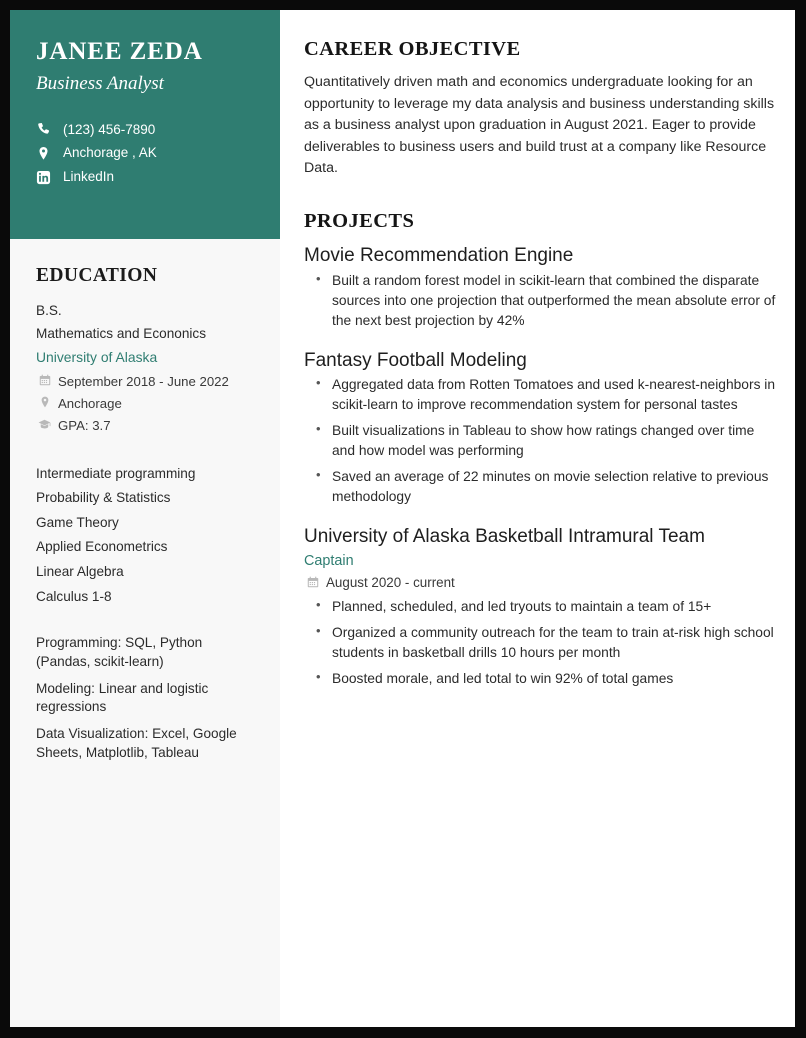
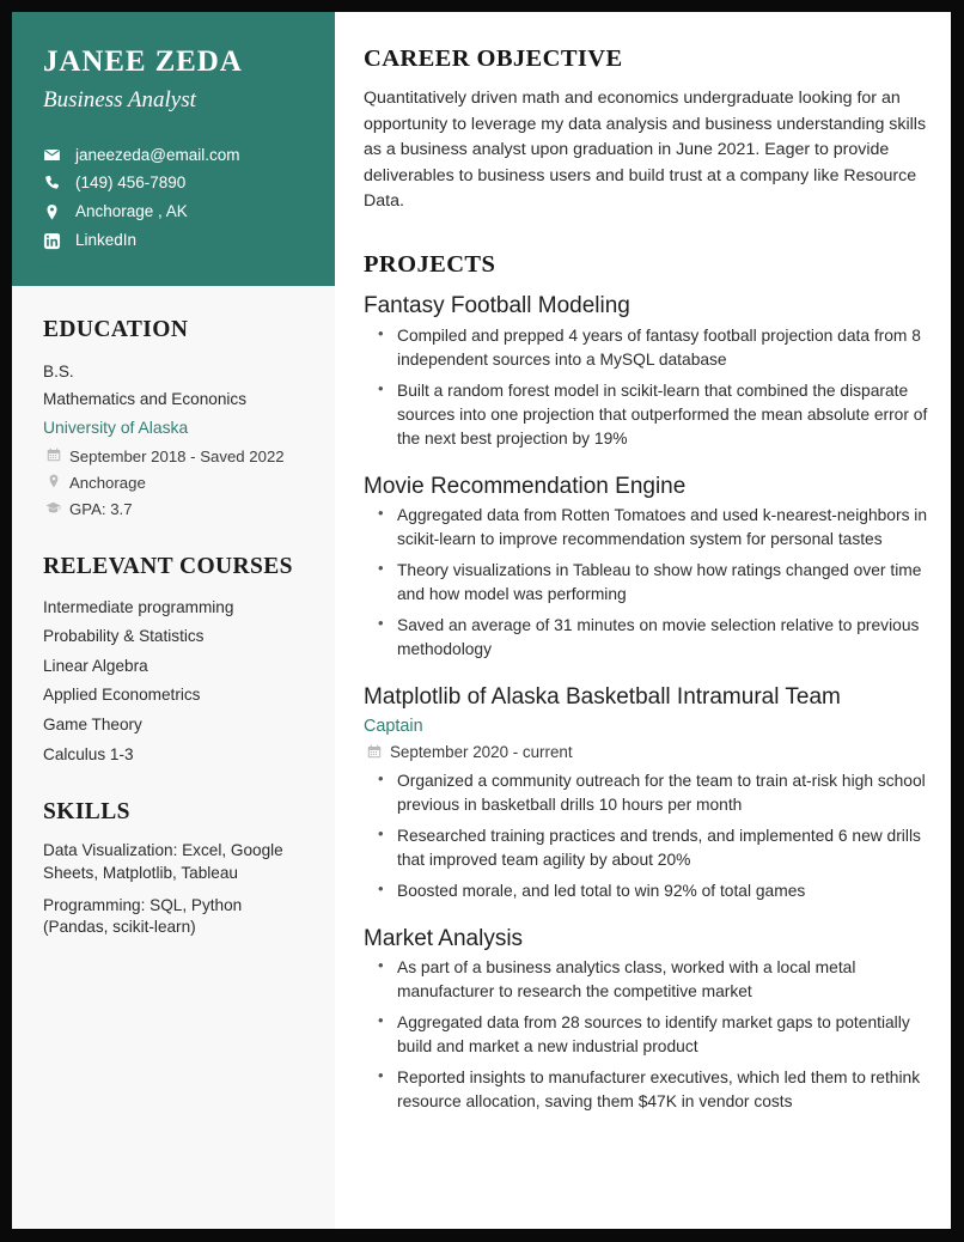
  JANEE ZEDA
  Business Analyst
+ janeezeda@email.com
- (123) 456-7890
+ (149) 456-7890
  Anchorage , AK
  LinkedIn
  EDUCATION
  B.S.
  Mathematics and Econonics
  University of Alaska
- September 2018 - June 2022
+ September 2018 - Saved 2022
  Anchorage
  GPA: 3.7
+ RELEVANT COURSES
  Intermediate programming
  Probability & Statistics
- Game Theory
+ Linear Algebra
  Applied Econometrics
- Linear Algebra
+ Game Theory
- Calculus 1-8
+ Calculus 1-3
+ SKILLS
- Programming: SQL, Python (Pandas, scikit-learn)
+ Data Visualization: Excel, Google Sheets, Matplotlib, Tableau
- Modeling: Linear and logistic regressions
- Data Visualization: Excel, Google Sheets, Matplotlib, Tableau
+ Programming: SQL, Python (Pandas, scikit-learn)
  CAREER OBJECTIVE
- Quantitatively driven math and economics undergraduate looking for an opportunity to leverage my data analysis and business understanding skills as a business analyst upon graduation in August 2021. Eager to provide deliverables to business users and build trust at a company like Resource Data.
+ Quantitatively driven math and economics undergraduate looking for an opportunity to leverage my data analysis and business understanding skills as a business analyst upon graduation in June 2021. Eager to provide deliverables to business users and build trust at a company like Resource Data.
  PROJECTS
- Movie Recommendation Engine
+ Fantasy Football Modeling
+ Compiled and prepped 4 years of fantasy football projection data from 8 independent sources into a MySQL database
- Built a random forest model in scikit-learn that combined the disparate sources into one projection that outperformed the mean absolute error of the next best projection by 42%
+ Built a random forest model in scikit-learn that combined the disparate sources into one projection that outperformed the mean absolute error of the next best projection by 19%
- Fantasy Football Modeling
+ Movie Recommendation Engine
  Aggregated data from Rotten Tomatoes and used k-nearest-neighbors in scikit-learn to improve recommendation system for personal tastes
- Built visualizations in Tableau to show how ratings changed over time and how model was performing
+ Theory visualizations in Tableau to show how ratings changed over time and how model was performing
- Saved an average of 22 minutes on movie selection relative to previous methodology
+ Saved an average of 31 minutes on movie selection relative to previous methodology
- University of Alaska Basketball Intramural Team
+ Matplotlib of Alaska Basketball Intramural Team
  Captain
- August 2020 - current
+ September 2020 - current
- Planned, scheduled, and led tryouts to maintain a team of 15+
- Organized a community outreach for the team to train at-risk high school students in basketball drills 10 hours per month
+ Organized a community outreach for the team to train at-risk high school previous in basketball drills 10 hours per month
+ Researched training practices and trends, and implemented 6 new drills that improved team agility by about 20%
  Boosted morale, and led total to win 92% of total games
+ Market Analysis
+ As part of a business analytics class, worked with a local metal manufacturer to research the competitive market
+ Aggregated data from 28 sources to identify market gaps to potentially build and market a new industrial product
+ Reported insights to manufacturer executives, which led them to rethink resource allocation, saving them $47K in vendor costs
